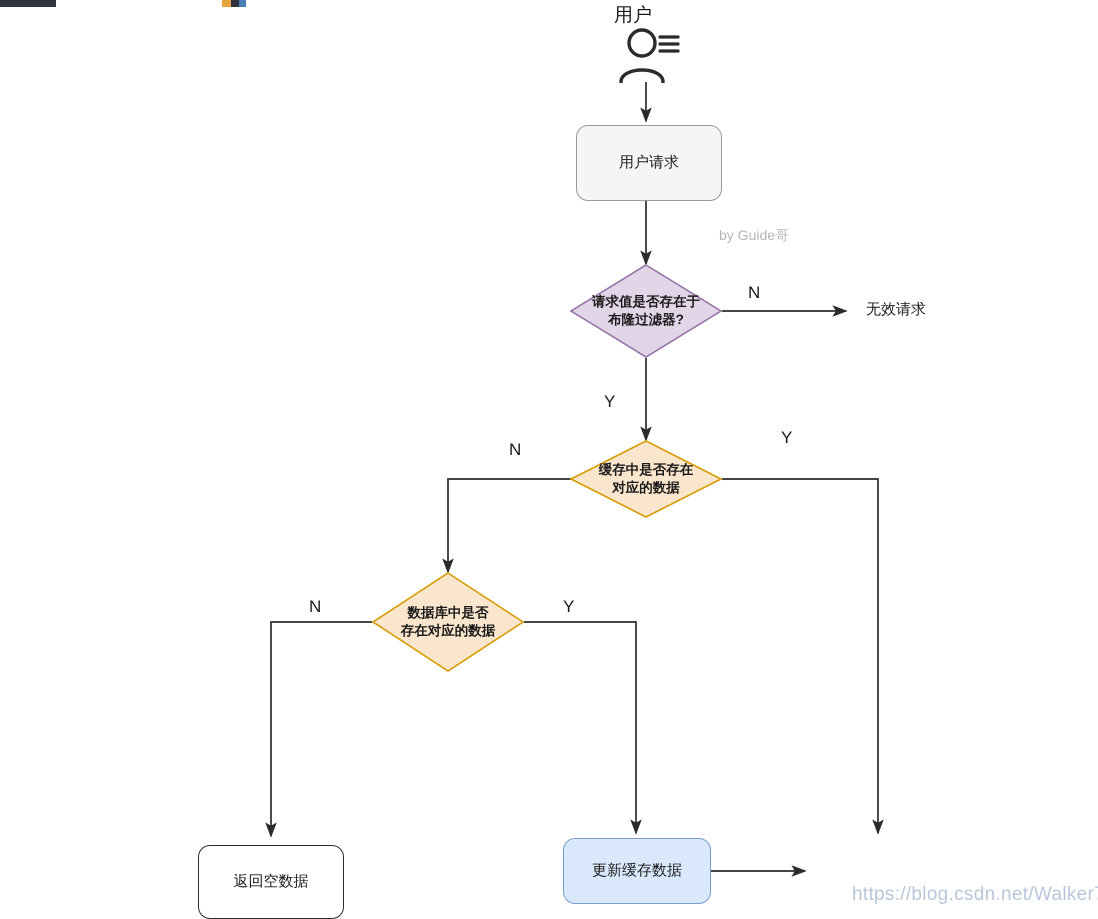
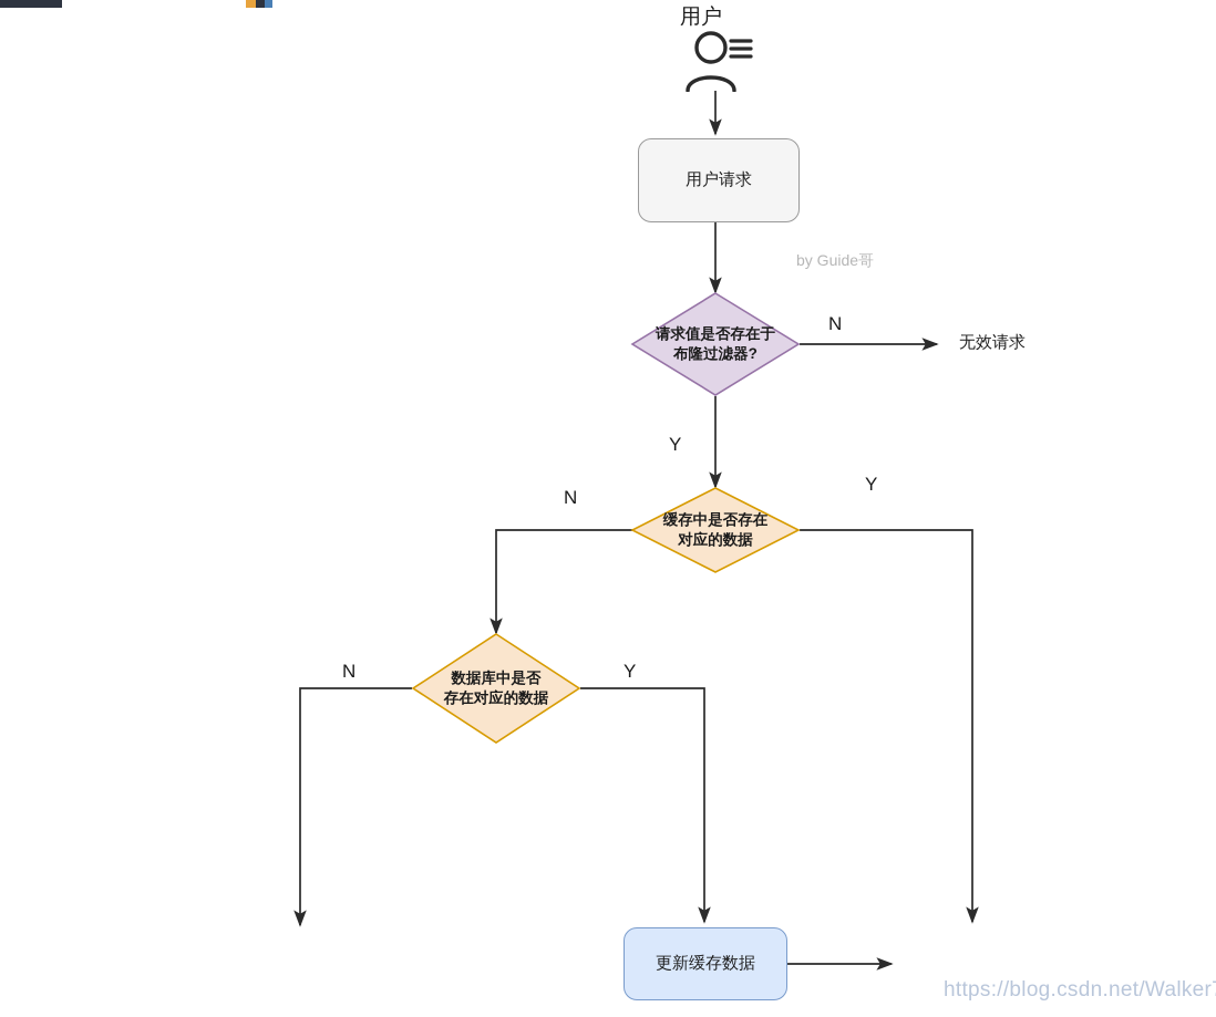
  用户
  用户请求
  请求值是否存在于
  布隆过滤器?
  无效请求
  缓存中是否存在
  对应的数据
  数据库中是否
  存在对应的数据
- 返回空数据
  更新缓存数据
  N
  Y
  N
  Y
  N
  Y
  by Guide哥
  https://blog.csdn.net/Walker
